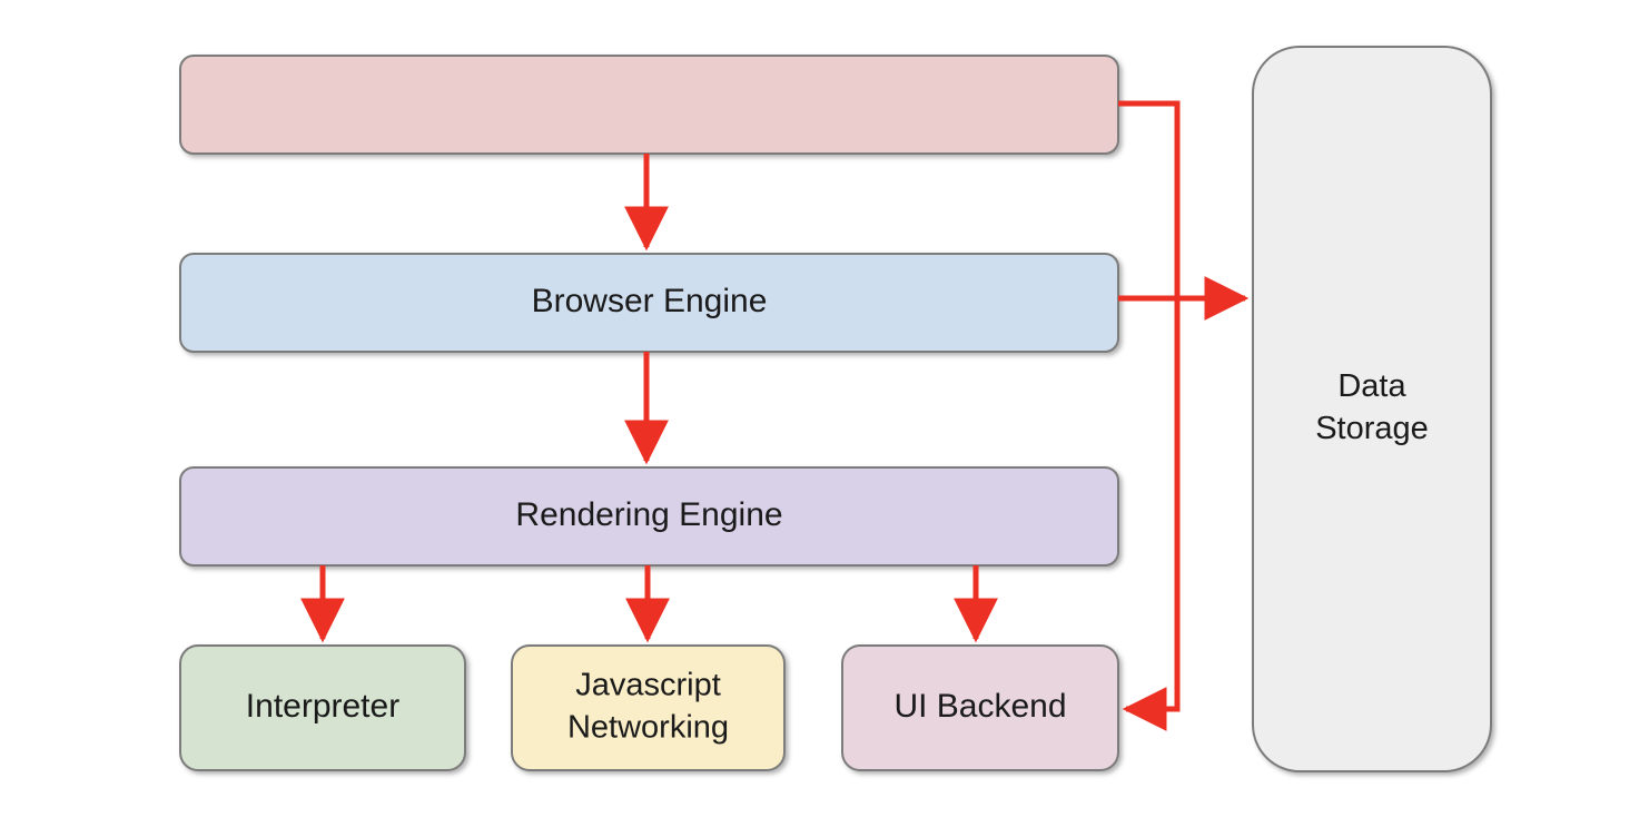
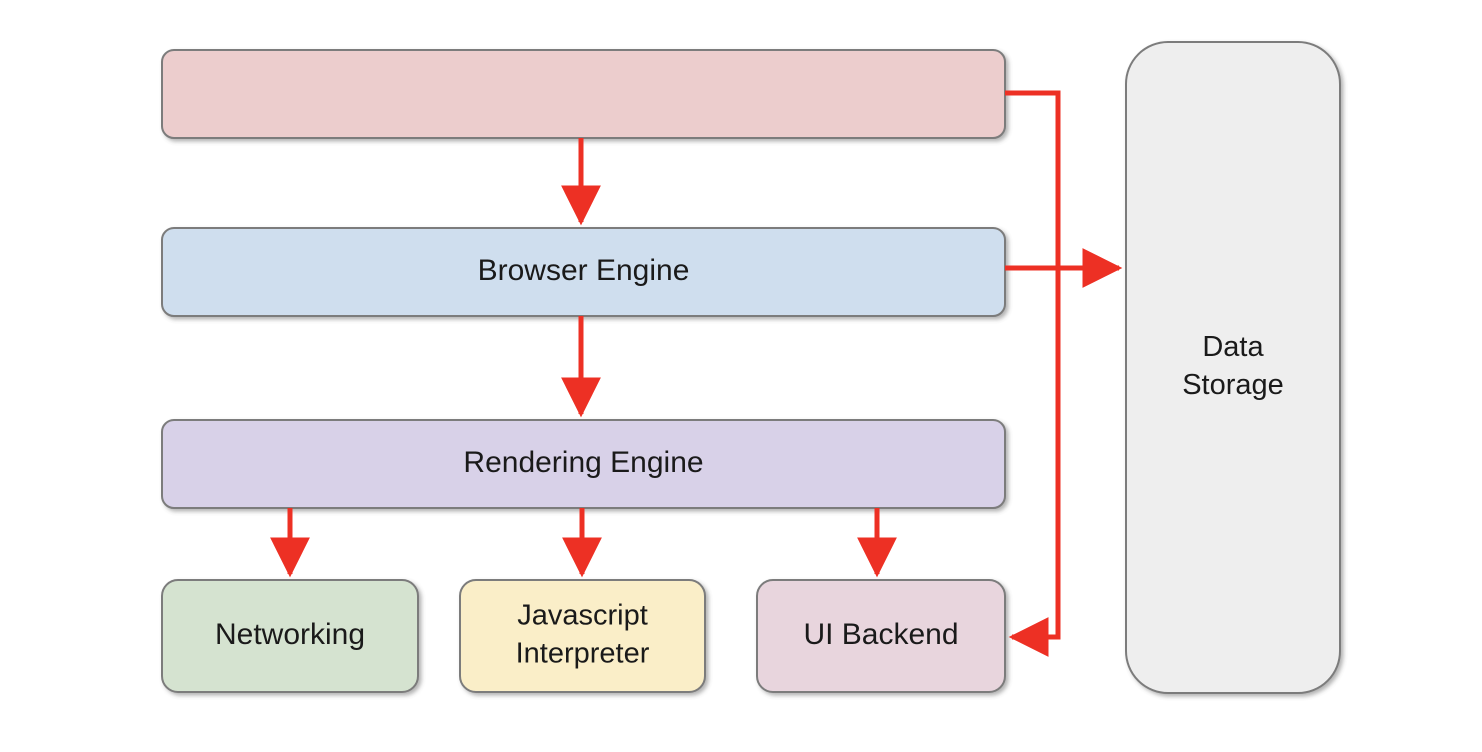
  Browser Engine
  Rendering Engine
- Interpreter
+ Networking
  Javascript
- Networking
+ Interpreter
  UI Backend
  Data
  Storage
